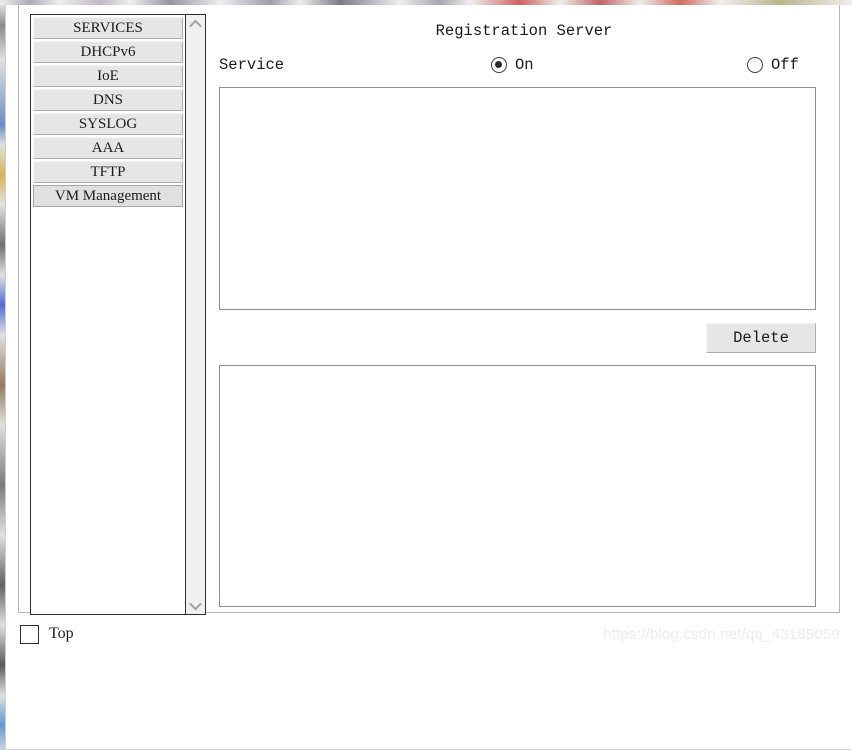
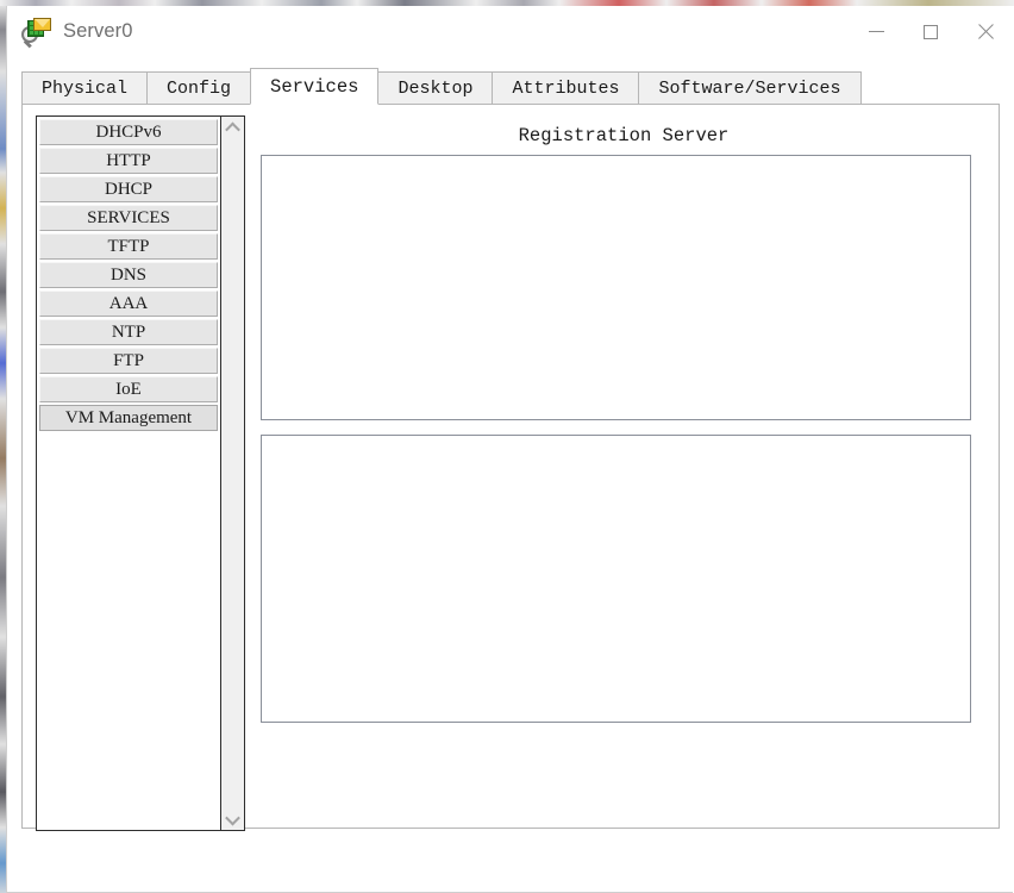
+ Server0
+ Physical
+ Config
+ Services
+ Desktop
+ Attributes
+ Software/Services
- SERVICES
+ DHCPv6
+ HTTP
+ DHCP
- DHCPv6
+ SERVICES
- IoE
+ TFTP
  DNS
- SYSLOG
  AAA
+ NTP
+ FTP
- TFTP
+ IoE
  VM Management
  Registration Server
- Service
- On
- Off
- Delete
- Top
